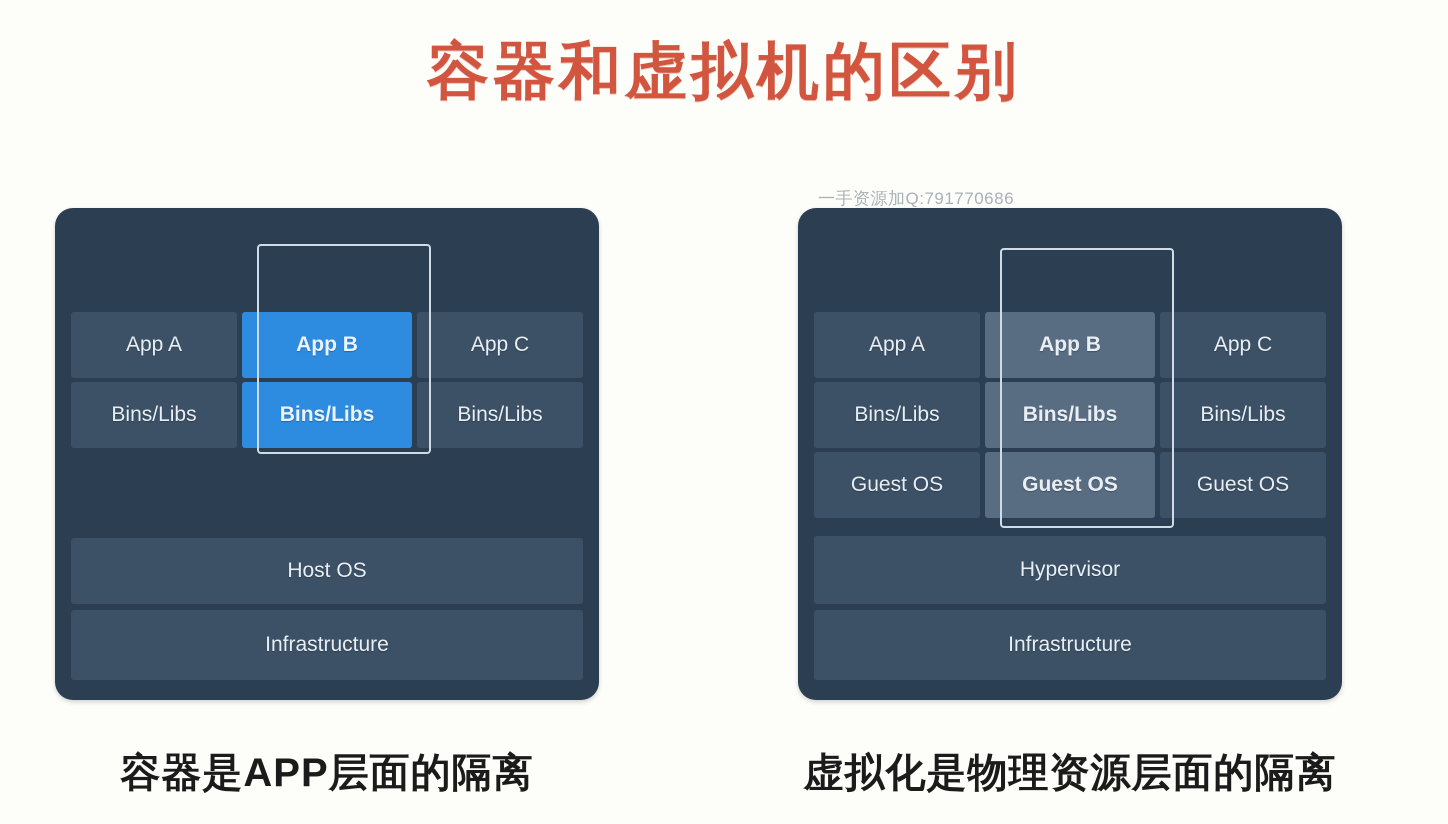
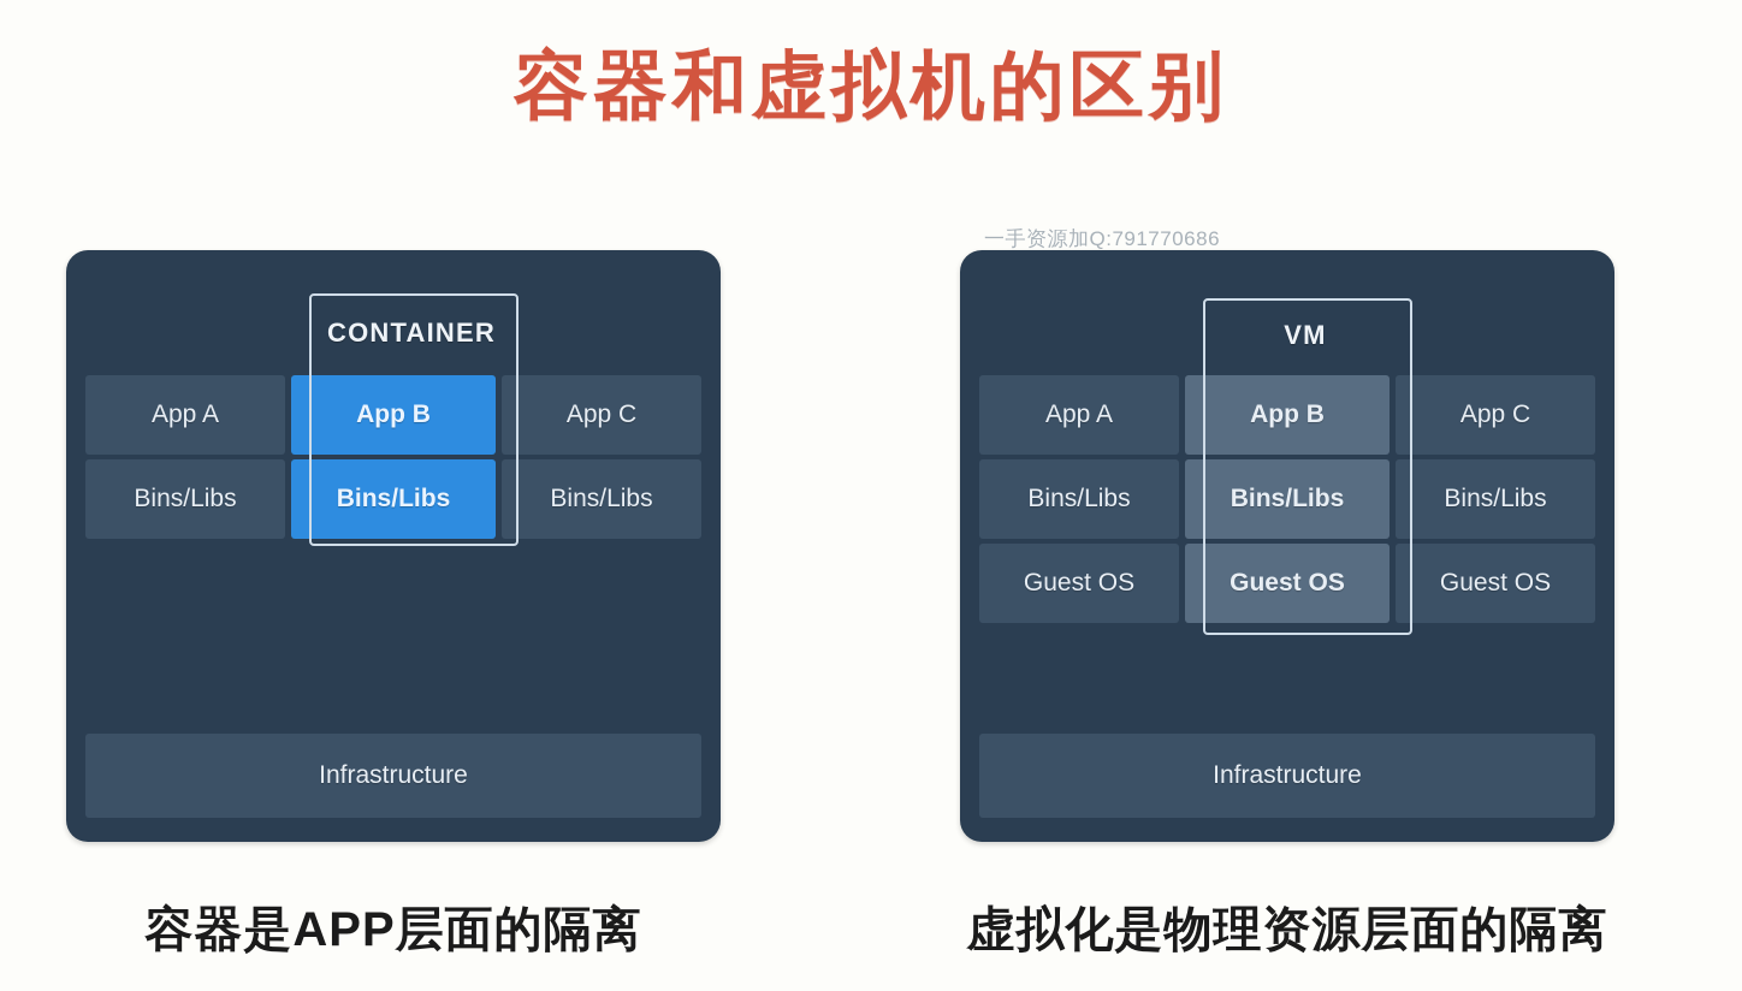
  容器和虚拟机的区别
  一手资源加Q:791770686
+ CONTAINER
  App A
  App B
  App C
  Bins/Libs
  Bins/Libs
  Bins/Libs
- Host OS
  Infrastructure
+ VM
  App A
  App B
  App C
  Bins/Libs
  Bins/Libs
  Bins/Libs
  Guest OS
  Guest OS
  Guest OS
- Hypervisor
  Infrastructure
  容器是APP层面的隔离
  虚拟化是物理资源层面的隔离
